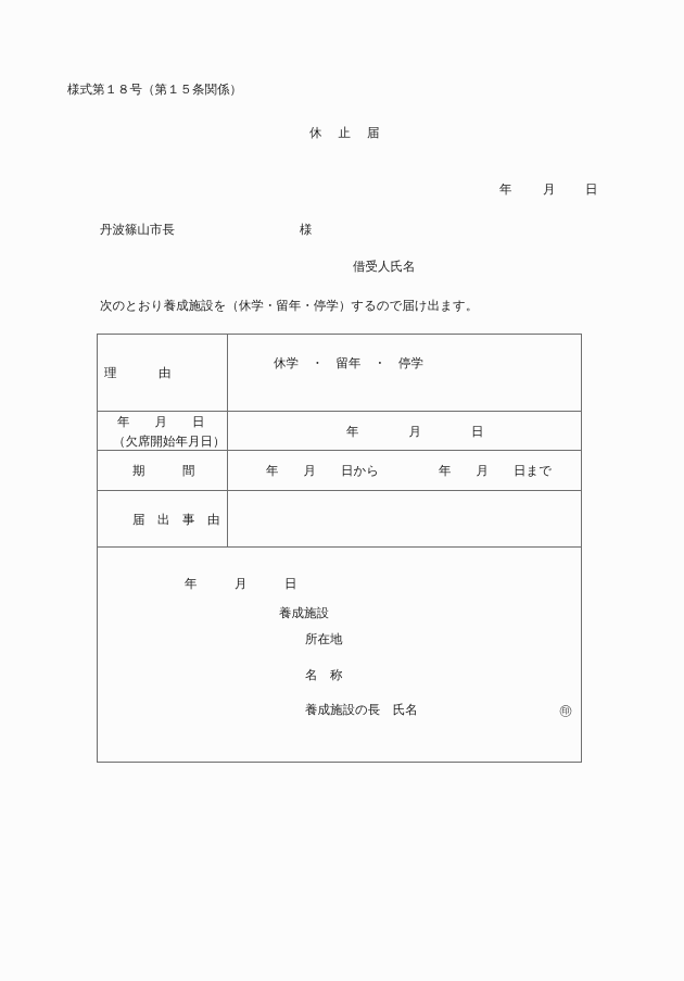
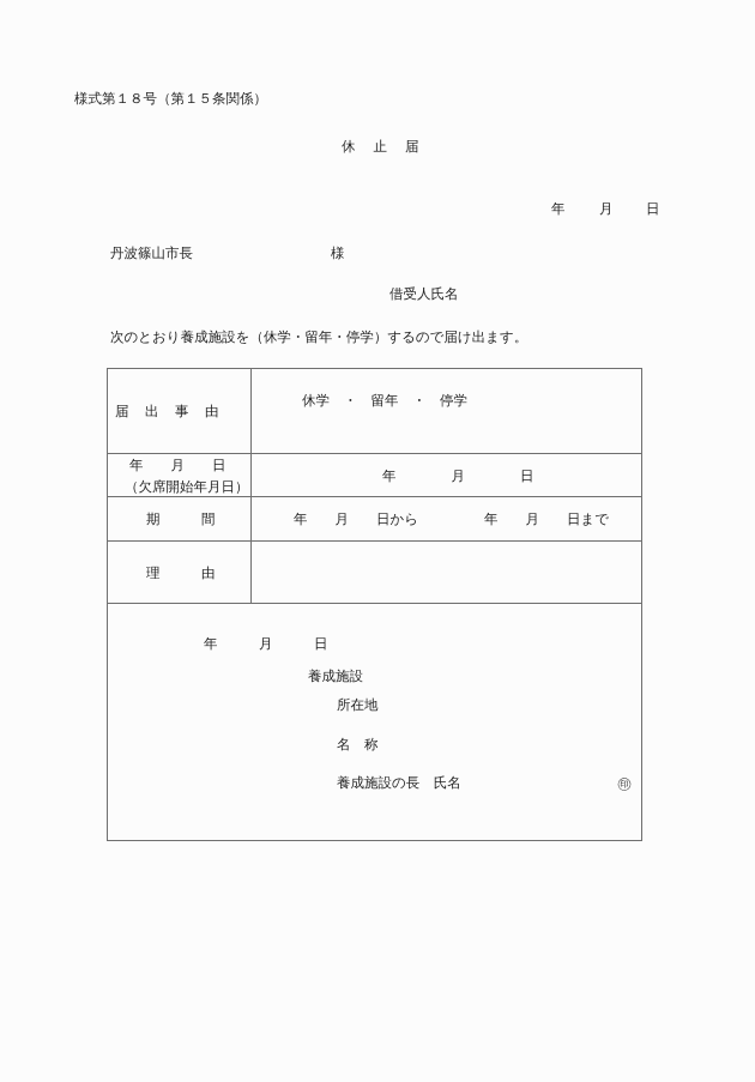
  様式第１８号（第１５条関係）
  休止届
  年 月 日
  丹波篠山市長
  様
  借受人氏名
  次のとおり養成施設を（休学・留年・停学）するので届け出ます。
- 理 由
+ 届 出 事 由
  休学 ・ 留年 ・ 停学
  年 月 日
  （欠席開始年月日）
  年 月 日
  期 間
  年 月 日から
  年 月 日まで
- 届 出 事 由
+ 理 由
  年 月 日
  養成施設
  所在地
  名 称
  養成施設の長 氏名
  ㊞
